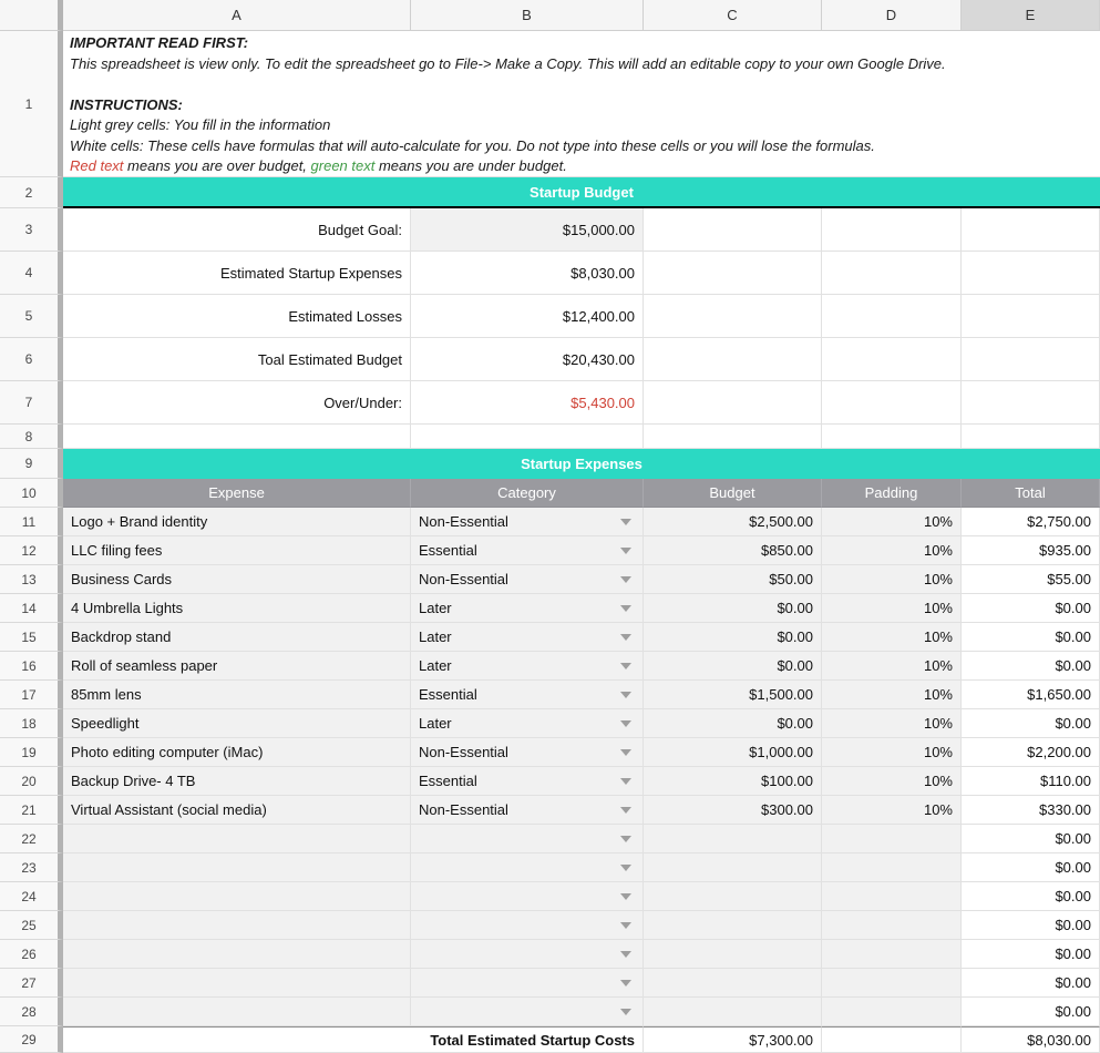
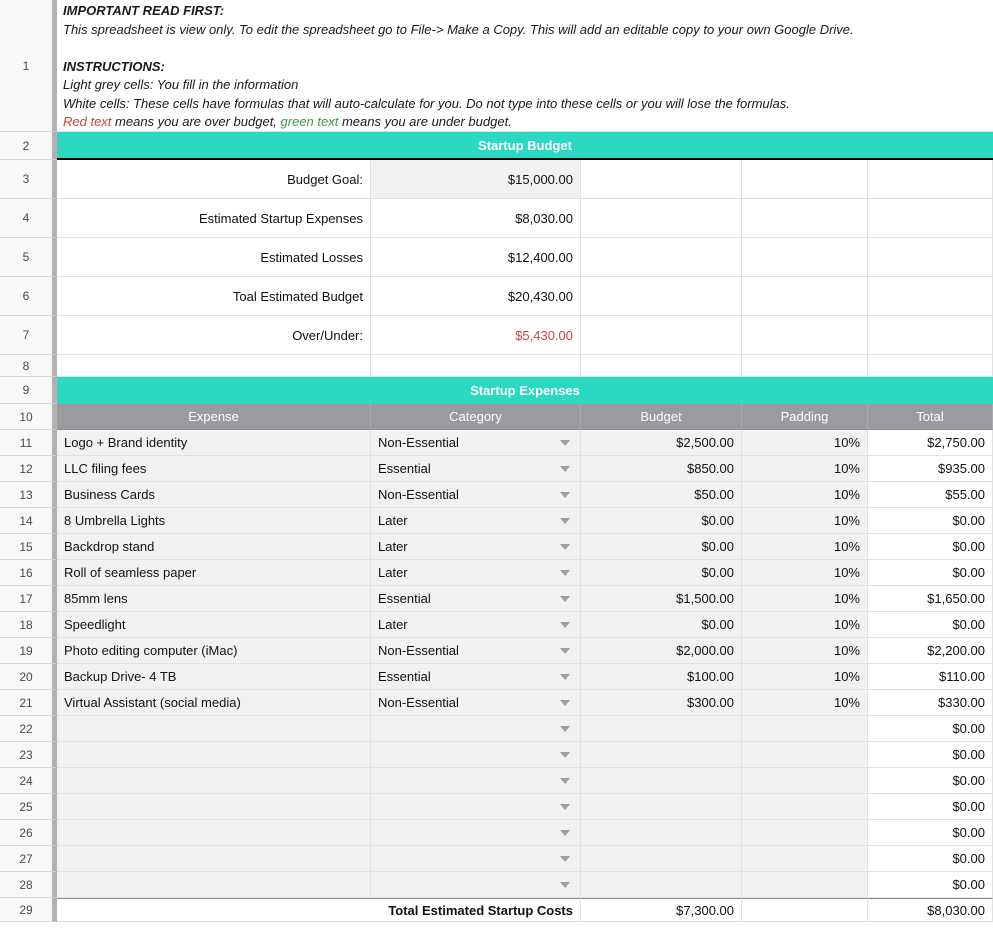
- A
- B
- C
- D
- E
  1
  IMPORTANT READ FIRST:
  This spreadsheet is view only. To edit the spreadsheet go to File-> Make a Copy. This will add an editable copy to your own Google Drive.
  INSTRUCTIONS:
  Light grey cells: You fill in the information
  White cells: These cells have formulas that will auto-calculate for you. Do not type into these cells or you will lose the formulas.
  Red text means you are over budget, green text means you are under budget.
  2
  Startup Budget
  3
  Budget Goal:
  $15,000.00
  4
  Estimated Startup Expenses
  $8,030.00
  5
  Estimated Losses
  $12,400.00
  6
  Toal Estimated Budget
  $20,430.00
  7
  Over/Under:
  $5,430.00
  8
  9
  Startup Expenses
  10
  Expense
  Category
  Budget
  Padding
  Total
  11
  Logo + Brand identity
  Non-Essential
  $2,500.00
  10%
  $2,750.00
  12
  LLC filing fees
  Essential
  $850.00
  10%
  $935.00
  13
  Business Cards
  Non-Essential
  $50.00
  10%
  $55.00
  14
- 4 Umbrella Lights
+ 8 Umbrella Lights
  Later
  $0.00
  10%
  $0.00
  15
  Backdrop stand
  Later
  $0.00
  10%
  $0.00
  16
  Roll of seamless paper
  Later
  $0.00
  10%
  $0.00
  17
  85mm lens
  Essential
  $1,500.00
  10%
  $1,650.00
  18
  Speedlight
  Later
  $0.00
  10%
  $0.00
  19
  Photo editing computer (iMac)
  Non-Essential
- $1,000.00
+ $2,000.00
  10%
  $2,200.00
  20
  Backup Drive- 4 TB
  Essential
  $100.00
  10%
  $110.00
  21
  Virtual Assistant (social media)
  Non-Essential
  $300.00
  10%
  $330.00
  22
  $0.00
  23
  $0.00
  24
  $0.00
  25
  $0.00
  26
  $0.00
  27
  $0.00
  28
  $0.00
  29
  Total Estimated Startup Costs
  $7,300.00
  $8,030.00
